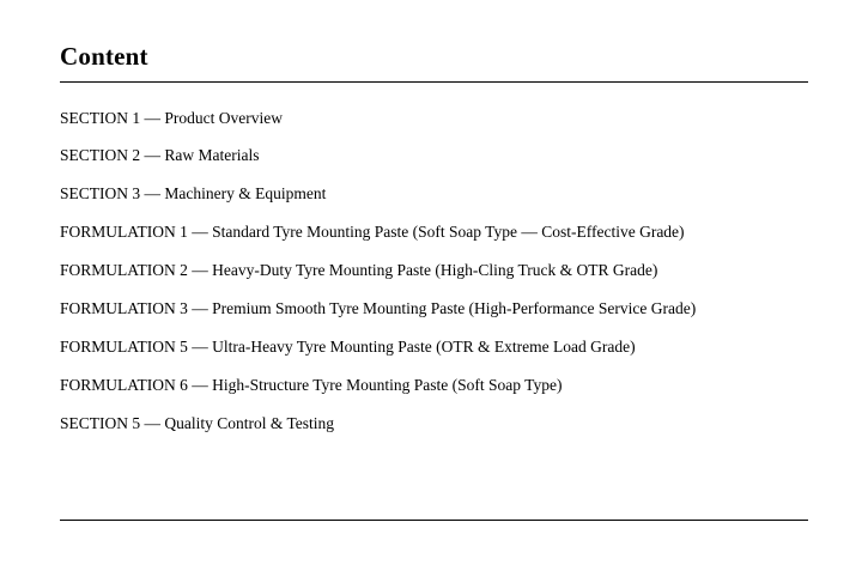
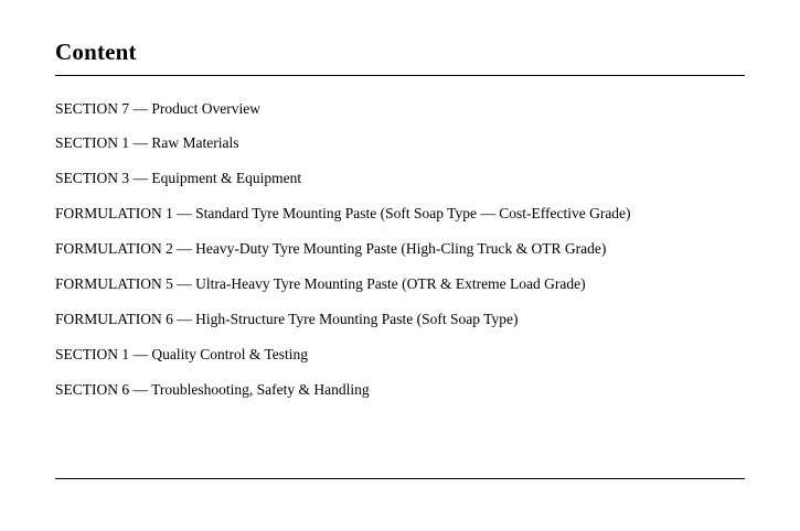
  Content
- SECTION 1 — Product Overview
+ SECTION 7 — Product Overview
- SECTION 2 — Raw Materials
+ SECTION 1 — Raw Materials
- SECTION 3 — Machinery & Equipment
+ SECTION 3 — Equipment & Equipment
  FORMULATION 1 — Standard Tyre Mounting Paste (Soft Soap Type — Cost-Effective Grade)
  FORMULATION 2 — Heavy-Duty Tyre Mounting Paste (High-Cling Truck & OTR Grade)
- FORMULATION 3 — Premium Smooth Tyre Mounting Paste (High-Performance Service Grade)
  FORMULATION 5 — Ultra-Heavy Tyre Mounting Paste (OTR & Extreme Load Grade)
  FORMULATION 6 — High-Structure Tyre Mounting Paste (Soft Soap Type)
- SECTION 5 — Quality Control & Testing
+ SECTION 1 — Quality Control & Testing
+ SECTION 6 — Troubleshooting, Safety & Handling
